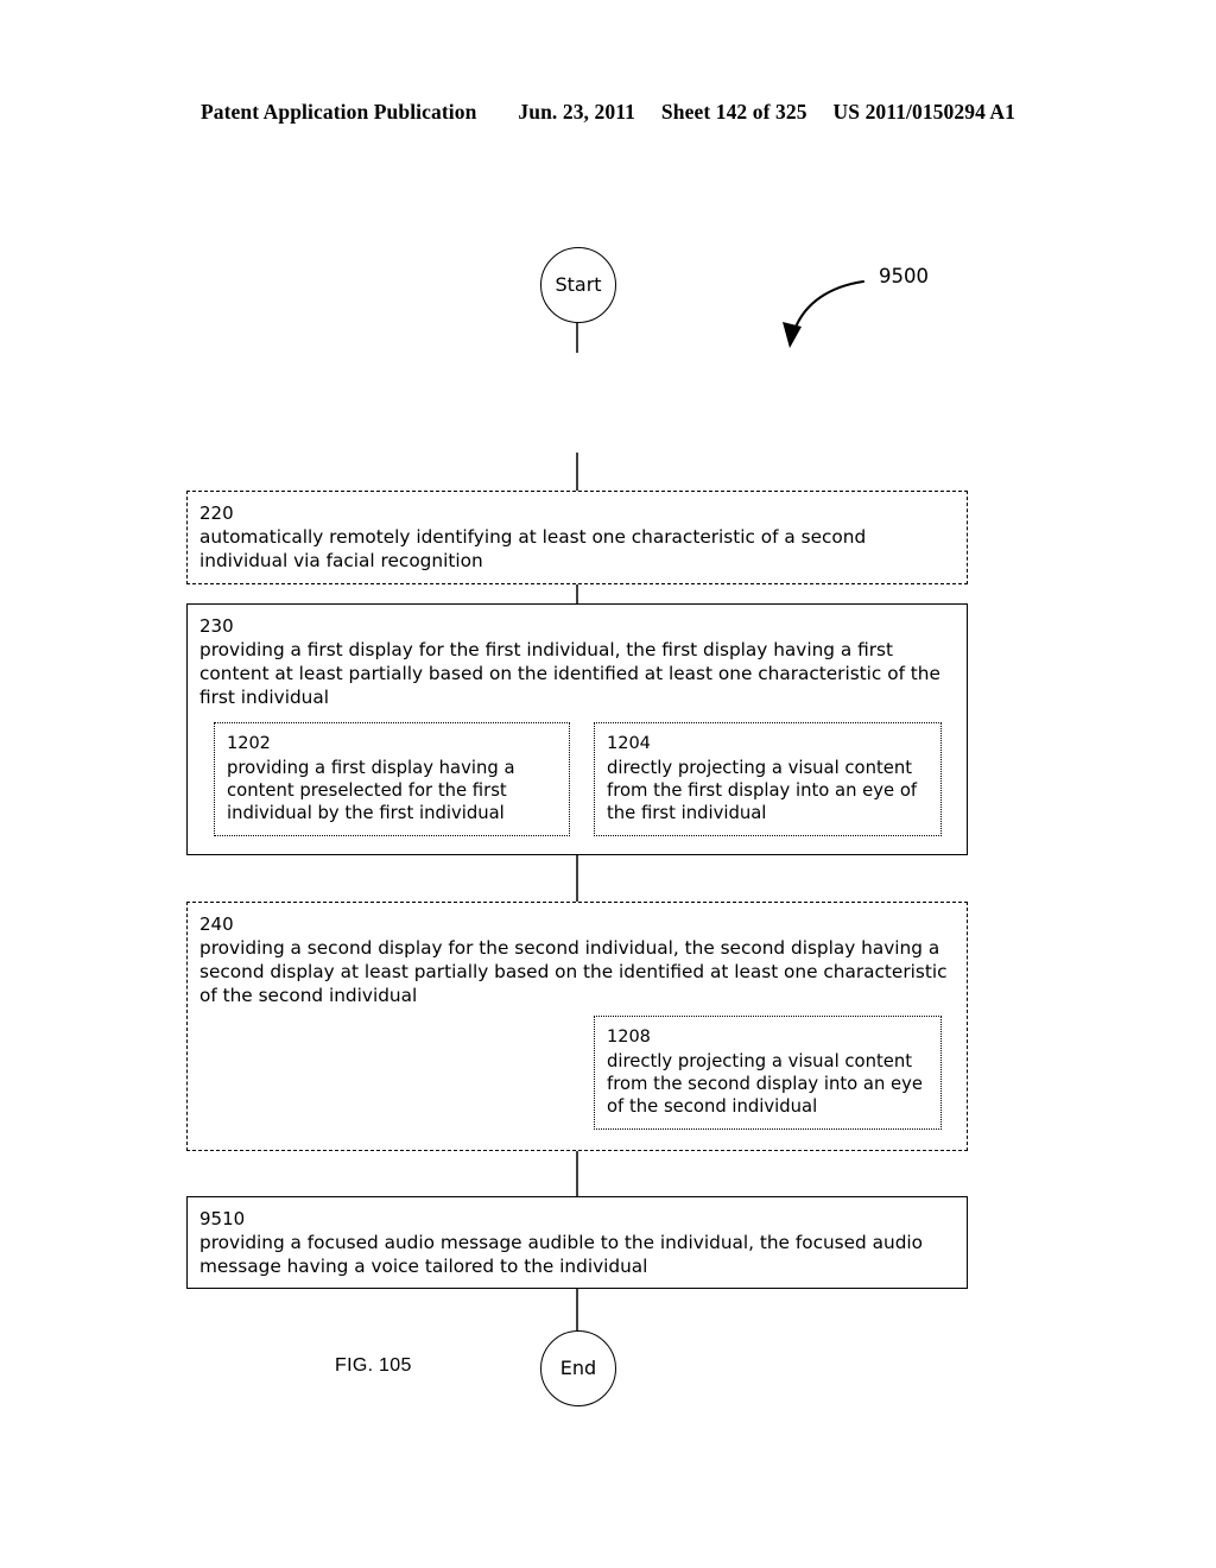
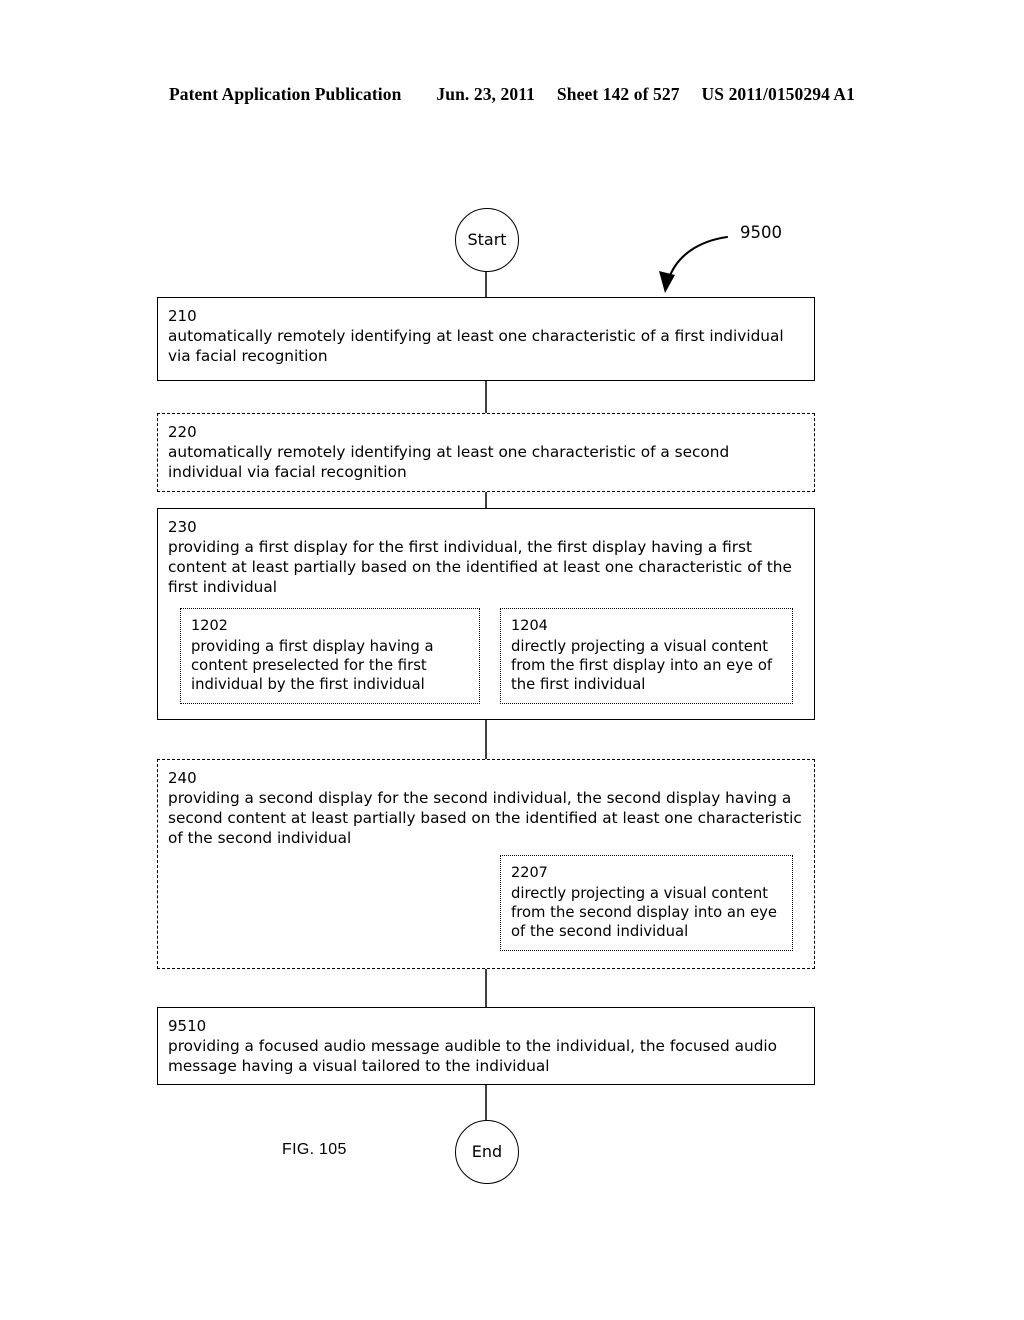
- Patent Application Publication Jun. 23, 2011 Sheet 142 of 325 US 2011/0150294 A1
+ Patent Application Publication Jun. 23, 2011 Sheet 142 of 527 US 2011/0150294 A1
  Start
  9500
+ 210
+ automatically remotely identifying at least one characteristic of a first individual via facial recognition
  220
  automatically remotely identifying at least one characteristic of a second individual via facial recognition
  230
  providing a first display for the first individual, the first display having a first content at least partially based on the identified at least one characteristic of the first individual
  1202
  providing a first display having a content preselected for the first individual by the first individual
  1204
  directly projecting a visual content from the first display into an eye of the first individual
  240
- providing a second display for the second individual, the second display having a second display at least partially based on the identified at least one characteristic of the second individual
+ providing a second display for the second individual, the second display having a second content at least partially based on the identified at least one characteristic of the second individual
- 1208
+ 2207
  directly projecting a visual content from the second display into an eye of the second individual
  9510
- providing a focused audio message audible to the individual, the focused audio message having a voice tailored to the individual
+ providing a focused audio message audible to the individual, the focused audio message having a visual tailored to the individual
  End
  FIG. 105
